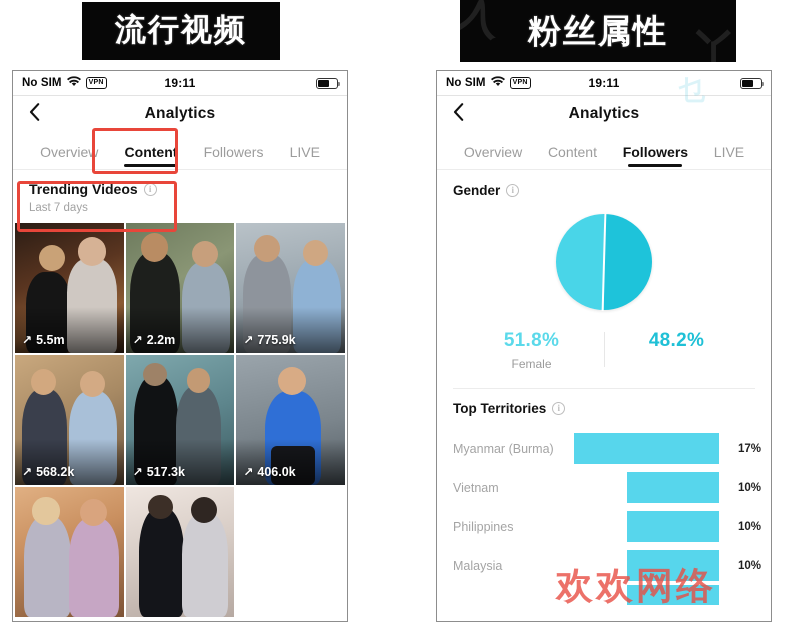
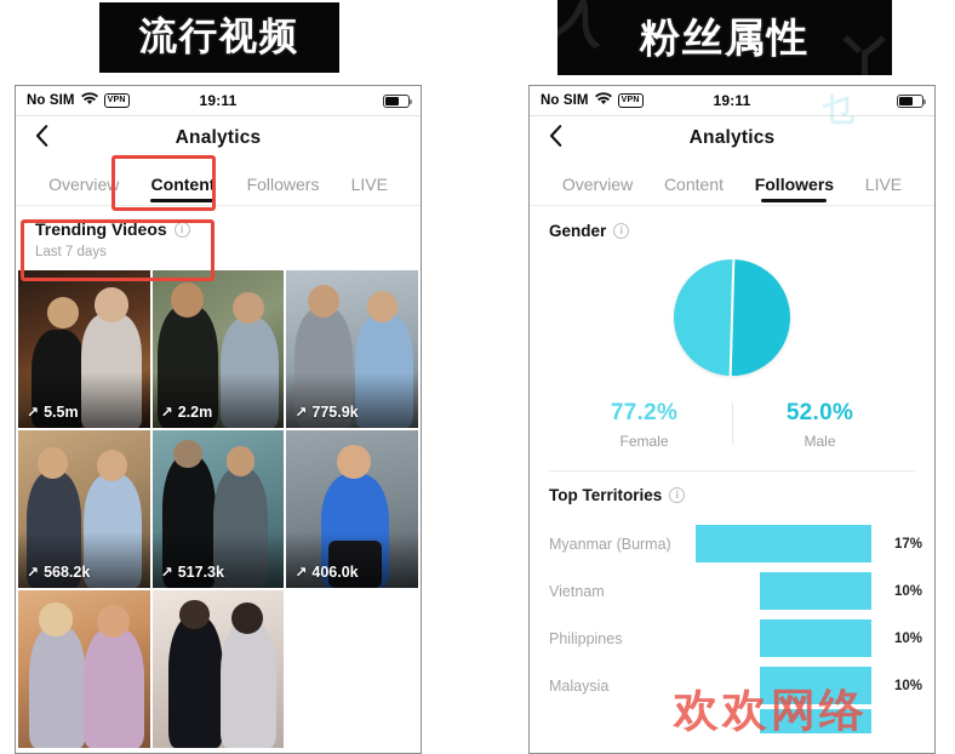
  流行视频
  粉丝属性
  丫
  No SIM
  19:11
  Analytics
  Overview
  Content
  Followers
  LIVE
  Trending Videos
  i
  Last 7 days
  ↗
  5.5m
  ↗
  2.2m
  ↗
  775.9k
  ↗
  568.2k
  ↗
  517.3k
  ↗
  406.0k
  No SIM
  19:11
  Analytics
  Overview
  Content
  Followers
  LIVE
  Gender
  i
- 51.8%
+ 77.2%
  Female
- 48.2%
+ 52.0%
+ Male
  Top Territories
  i
  Myanmar (Burma)
  乜
  17%
  Vietnam
  10%
  Philippines
  10%
  Malaysia
  10%
  欢欢网络
